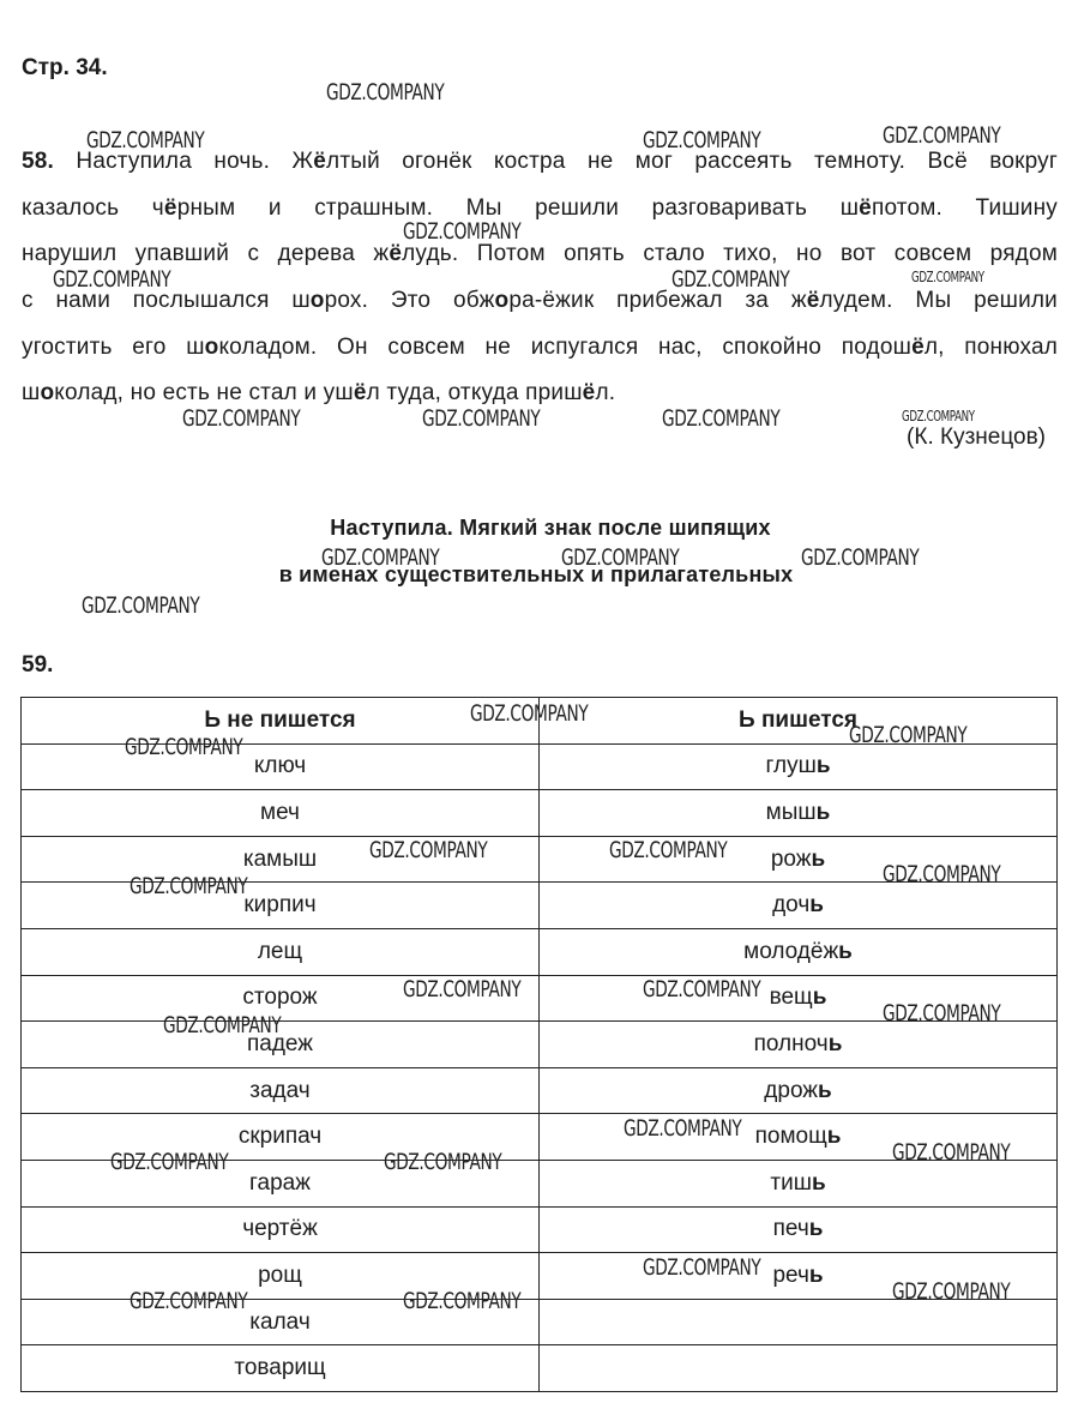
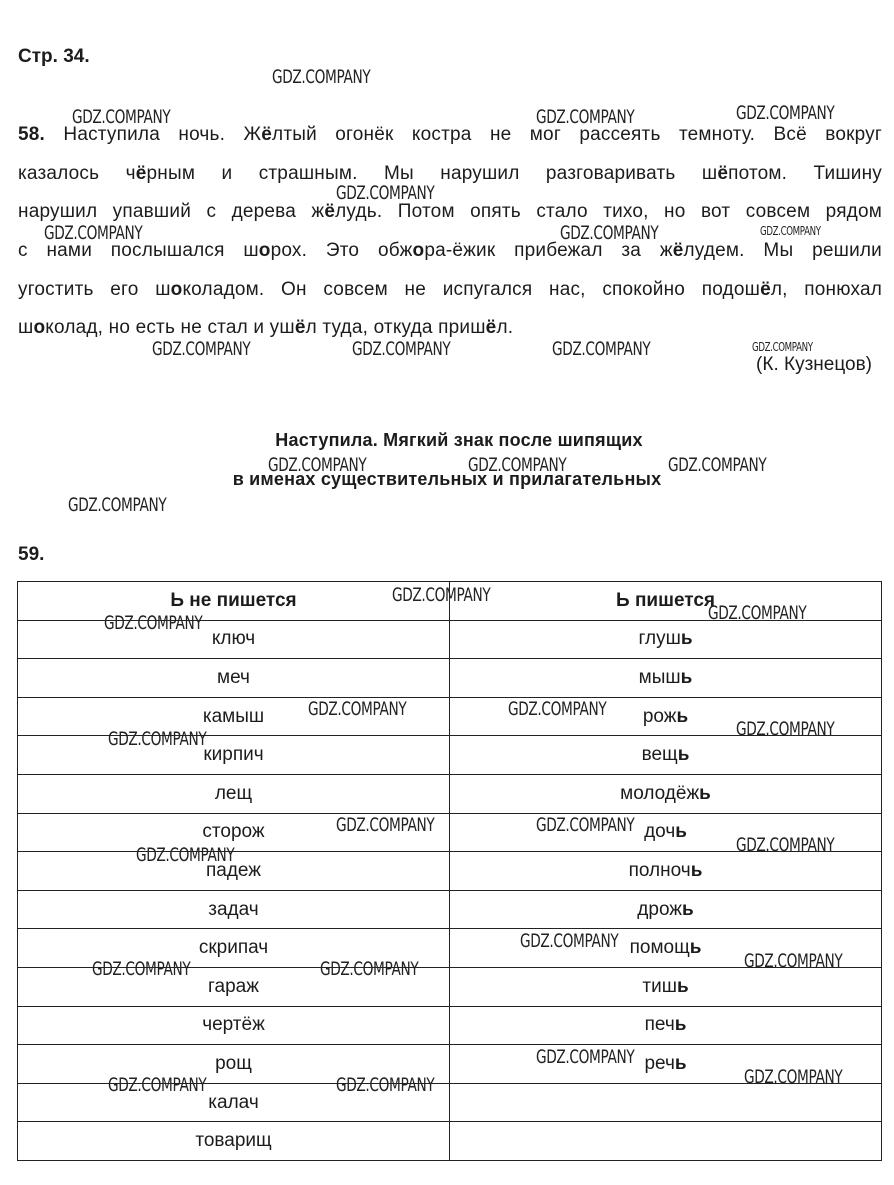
  Стр. 34.
  58. Наступила ночь. Жёлтый огонёк костра не мог рассеять темноту. Всё вокруг
- казалось чёрным и страшным. Мы решили разговаривать шёпотом. Тишину
+ казалось чёрным и страшным. Мы нарушил разговаривать шёпотом. Тишину
  нарушил упавший с дерева жёлудь. Потом опять стало тихо, но вот совсем рядом
  с нами послышался шорох. Это обжора-ёжик прибежал за жёлудем. Мы решили
  угостить его шоколадом. Он совсем не испугался нас, спокойно подошёл, понюхал
  шоколад, но есть не стал и ушёл туда, откуда пришёл.
  (К. Кузнецов)
  Наступила. Мягкий знак после шипящих
  в именах существительных и прилагательных
  59.
  Ь не пишется	Ь пишется
  ключ	глушь
  меч	мышь
  камыш	рожь
- кирпич	дочь
+ кирпич	вещь
  лещ	молодёжь
- сторож	вещь
+ сторож	дочь
  падеж	полночь
  задач	дрожь
  скрипач	помощь
  гараж	тишь
  чертёж	печь
  рощ	речь
  калач
  товарищ
  GDZ.COMPANY
  GDZ.COMPANY
  GDZ.COMPANY
  GDZ.COMPANY
  GDZ.COMPANY
  GDZ.COMPANY
  GDZ.COMPANY
  GDZ.COMPANY
  GDZ.COMPANY
  GDZ.COMPANY
  GDZ.COMPANY
  GDZ.COMPANY
  GDZ.COMPANY
  GDZ.COMPANY
  GDZ.COMPANY
  GDZ.COMPANY
  GDZ.COMPANY
  GDZ.COMPANY
  GDZ.COMPANY
  GDZ.COMPANY
  GDZ.COMPANY
  GDZ.COMPANY
  GDZ.COMPANY
  GDZ.COMPANY
  GDZ.COMPANY
  GDZ.COMPANY
  GDZ.COMPANY
  GDZ.COMPANY
  GDZ.COMPANY
  GDZ.COMPANY
  GDZ.COMPANY
  GDZ.COMPANY
  GDZ.COMPANY
  GDZ.COMPANY
  GDZ.COMPANY
